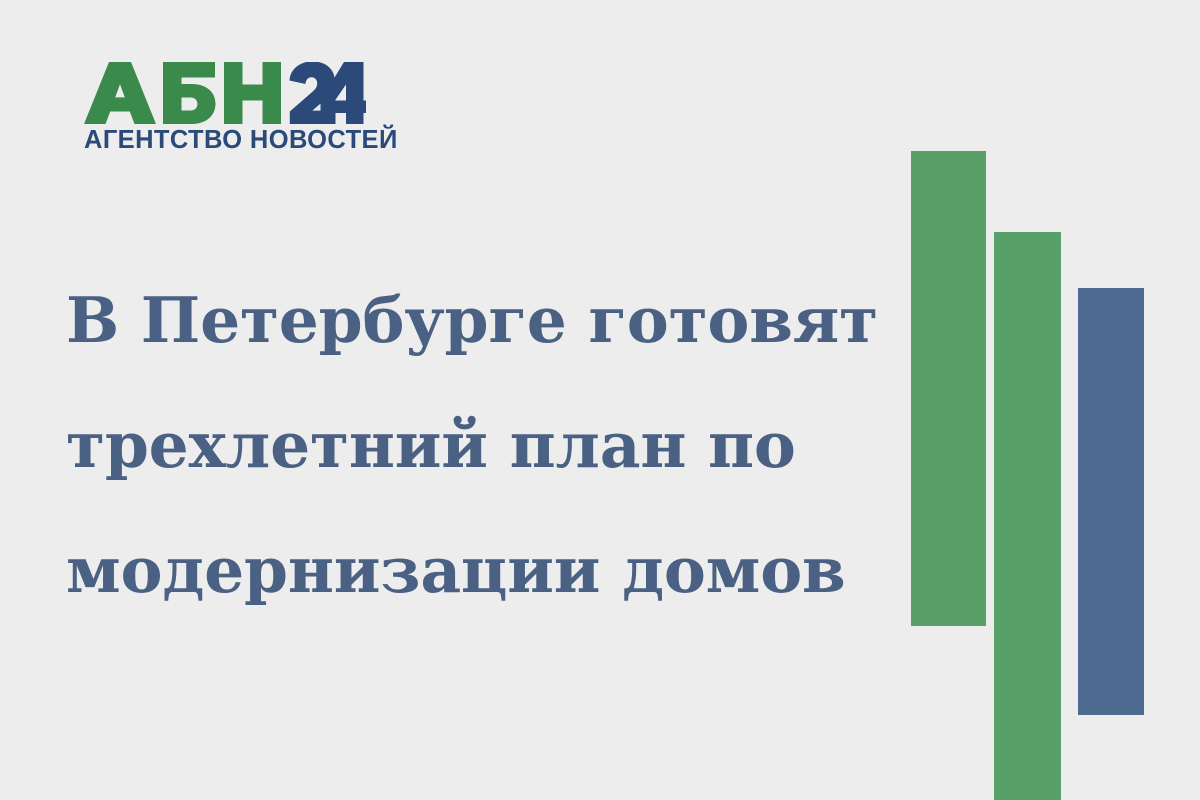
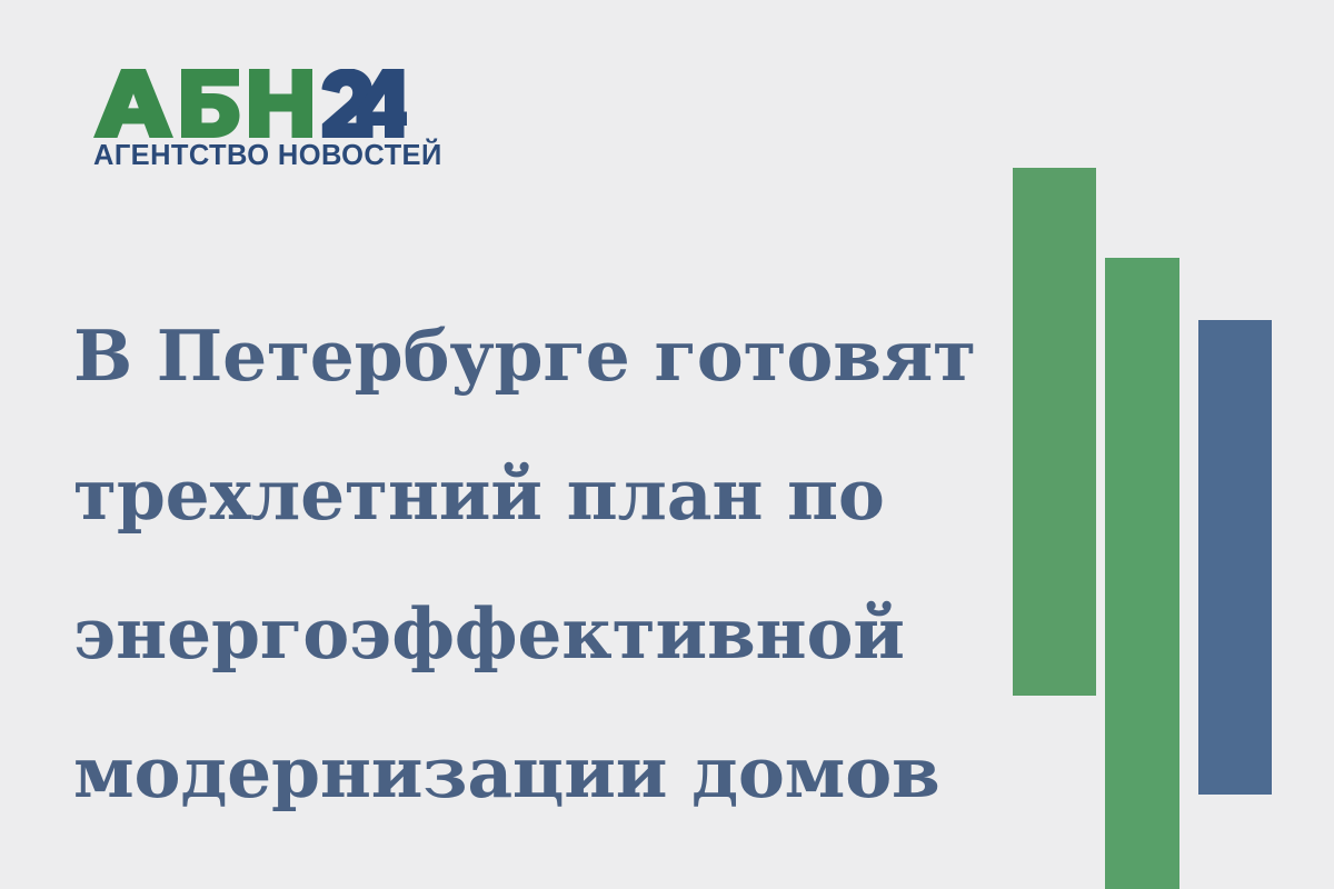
  АГЕНТСТВО НОВОСТЕ
  В Петербурге готовят
  трехлетний план по
+ энергоэффективной
  модернизации домов
